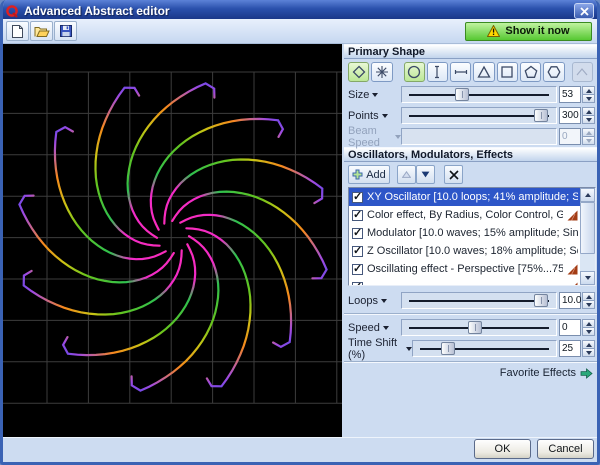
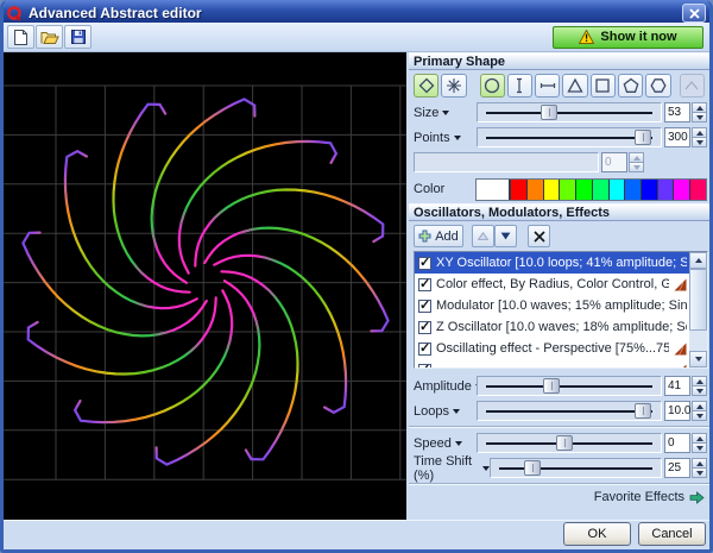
  Advanced Abstract editor
  Show it now
  Primary Shape
  Size
  53
  Points
  300
- Beam Speed
  0
+ Color
  Oscillators, Modulators, Effects
  Add
  XY Oscillator [10.0 loops; 41% amplitude; S
  Color effect, By Radius, Color Control, G
  Modulator [10.0 waves; 15% amplitude; Sin
  Z Oscillator [10.0 waves; 18% amplitude; S
  Oscillating effect - Perspective [75%...75
+ Amplitude
+ 41
  Loops
  10.0
  Speed
  0
  Time Shift (%)
  25
  Favorite Effects
  OK
  Cancel
